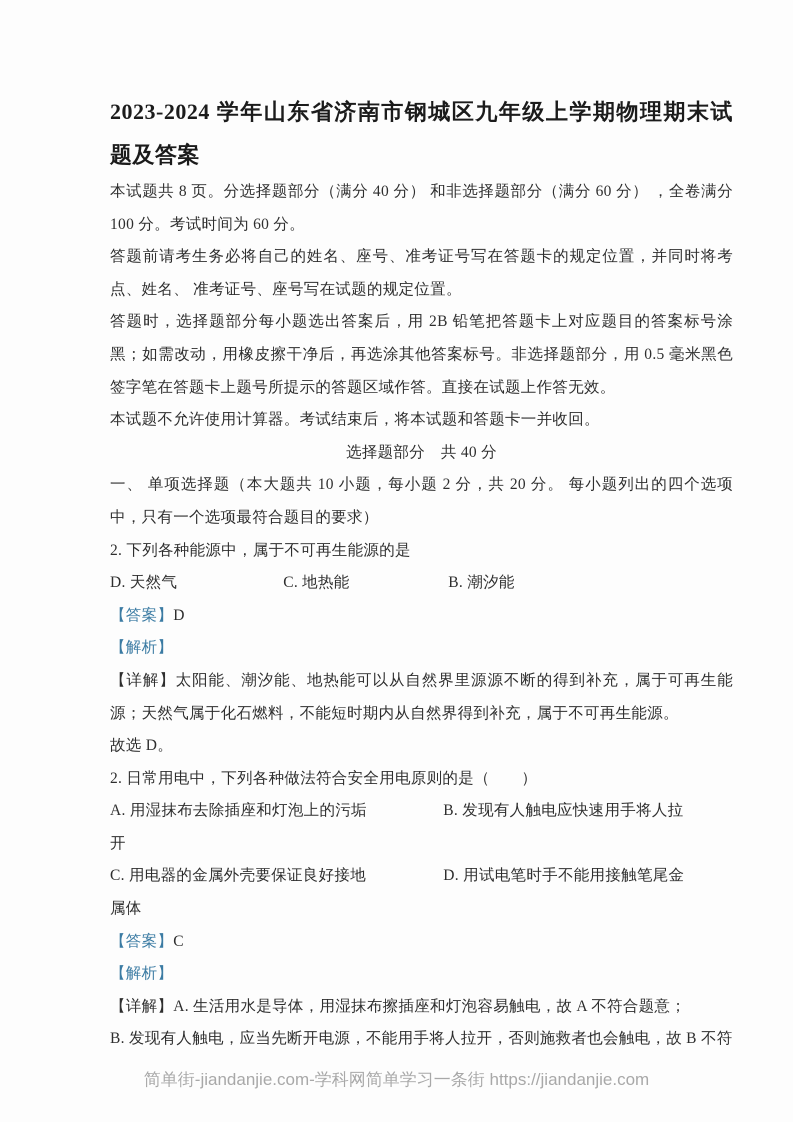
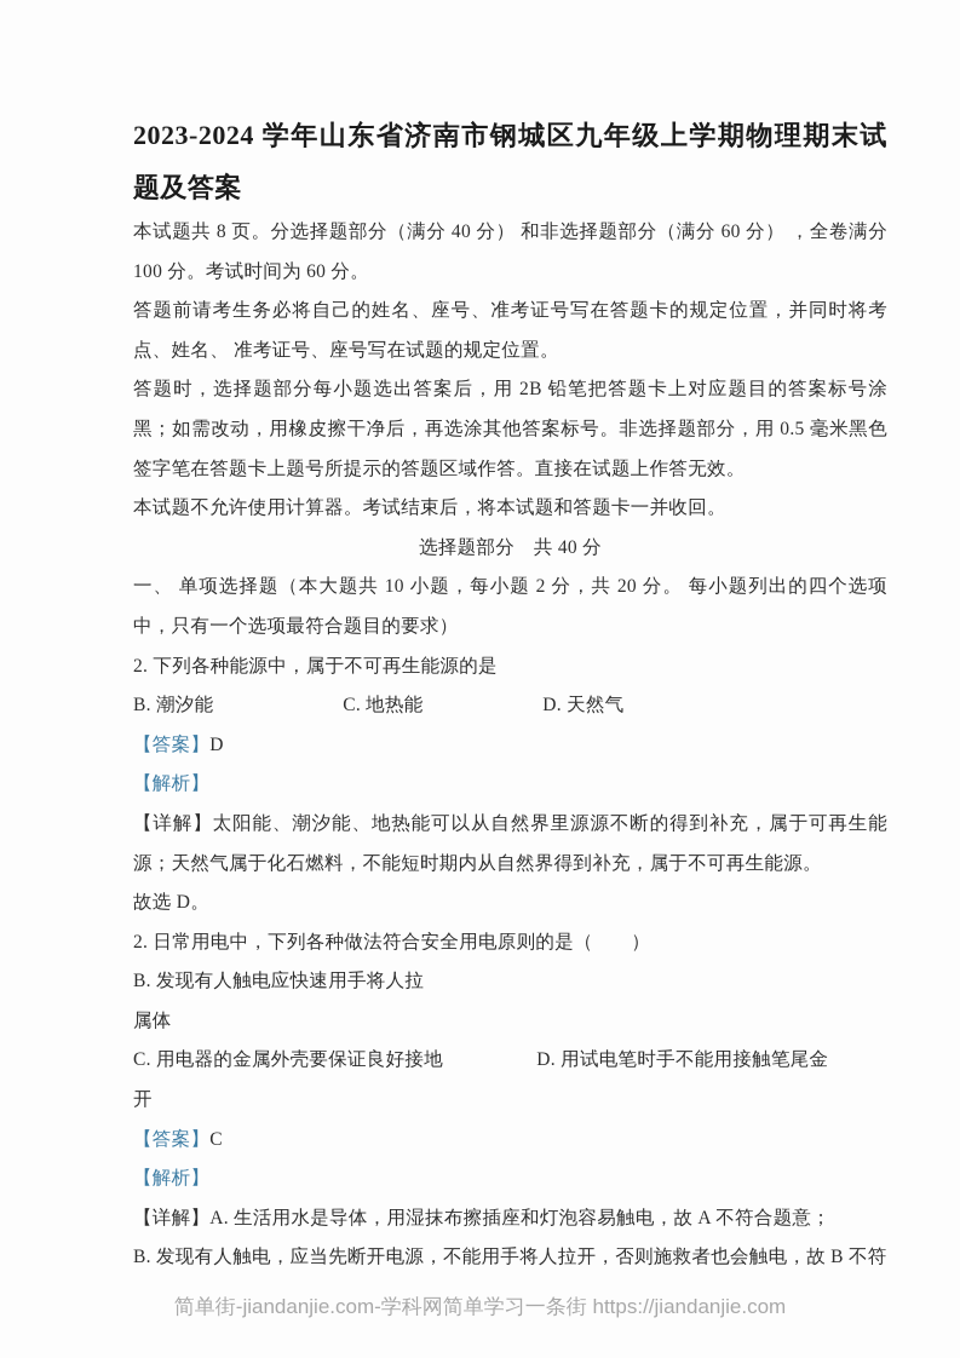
  2023-2024 学年山东省济南市钢城区九年级上学期物理期末试题及答案
  本试题共 8 页。分选择题部分（满分 40 分） 和非选择题部分（满分 60 分） ，全卷满分 100 分。考试时间为 60 分。
  答题前请考生务必将自己的姓名、座号、准考证号写在答题卡的规定位置，并同时将考点、姓名、 准考证号、座号写在试题的规定位置。
  答题时，选择题部分每小题选出答案后，用 2B 铅笔把答题卡上对应题目的答案标号涂黑；如需改动，用橡皮擦干净后，再选涂其他答案标号。非选择题部分，用 0.5 毫米黑色签字笔在答题卡上题号所提示的答题区域作答。直接在试题上作答无效。
  本试题不允许使用计算器。考试结束后，将本试题和答题卡一并收回。
  选择题部分 共 40 分
  一、 单项选择题（本大题共 10 小题，每小题 2 分，共 20 分。 每小题列出的四个选项中，只有一个选项最符合题目的要求）
  2. 下列各种能源中，属于不可再生能源的是
- D. 天然气
+ B. 潮汐能
  C. 地热能
- B. 潮汐能
+ D. 天然气
  【答案】D
  【解析】
  【详解】太阳能、潮汐能、地热能可以从自然界里源源不断的得到补充，属于可再生能源；天然气属于化石燃料，不能短时期内从自然界得到补充，属于不可再生能源。
  故选 D。
  2. 日常用电中，下列各种做法符合安全用电原则的是（ ）
- A. 用湿抹布去除插座和灯泡上的污垢
  B. 发现有人触电应快速用手将人拉
- 开
+ 属体
  C. 用电器的金属外壳要保证良好接地
  D. 用试电笔时手不能用接触笔尾金
- 属体
+ 开
  【答案】C
  【解析】
  【详解】A. 生活用水是导体，用湿抹布擦插座和灯泡容易触电，故 A 不符合题意；
  B. 发现有人触电，应当先断开电源，不能用手将人拉开，否则施救者也会触电，故 B 不符
  简单街-jiandanjie.com-学科网简单学习一条街 https://jiandanjie.com
